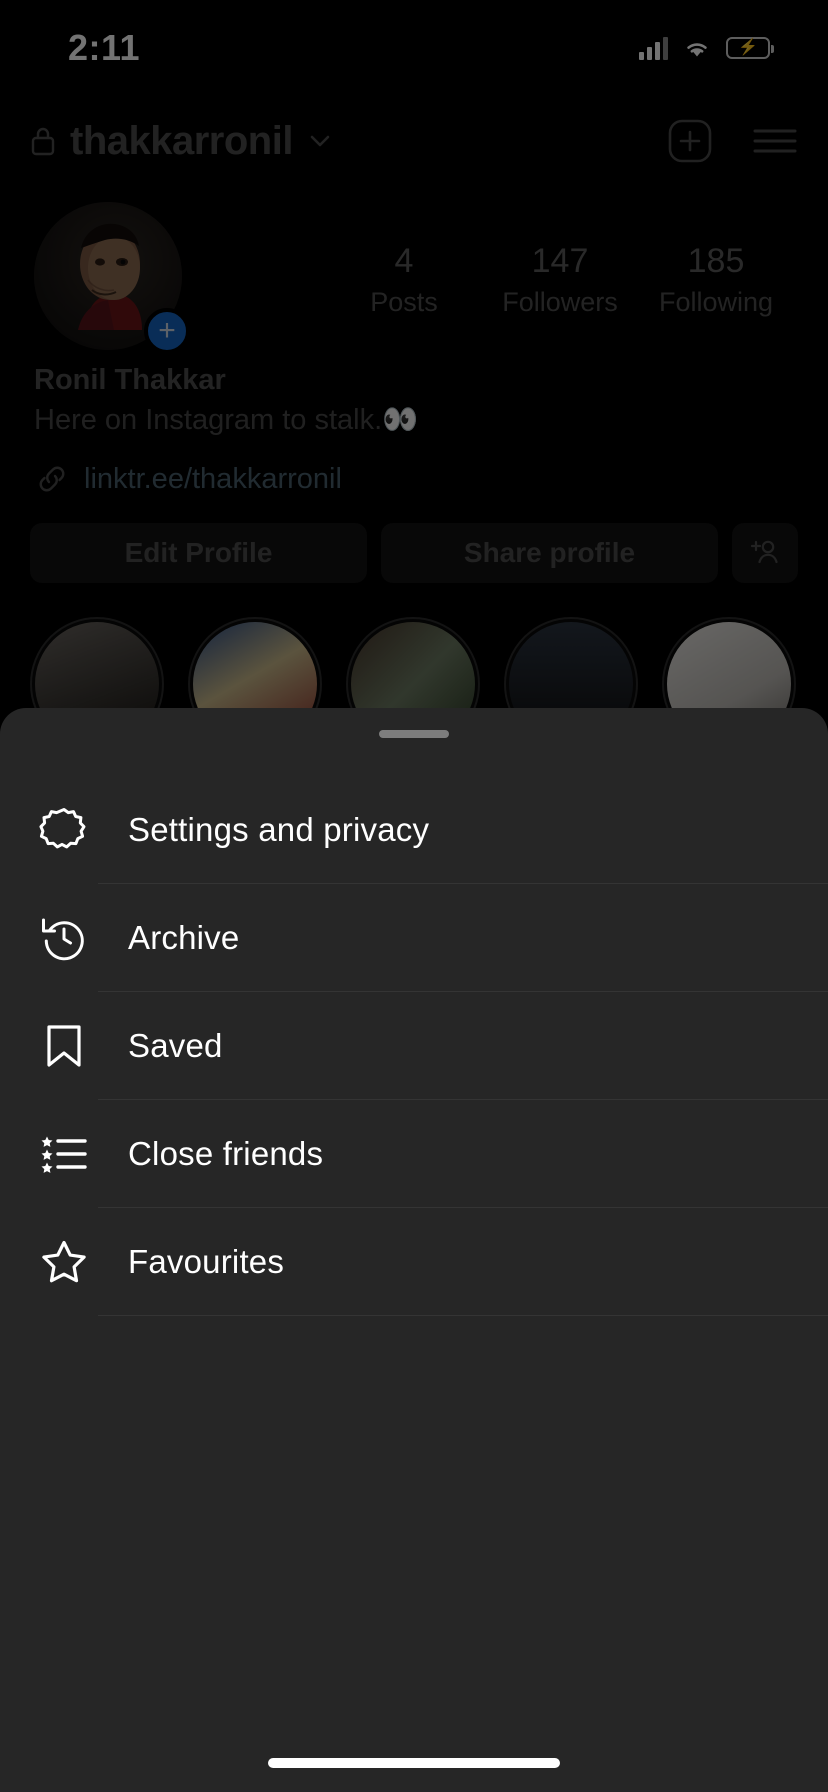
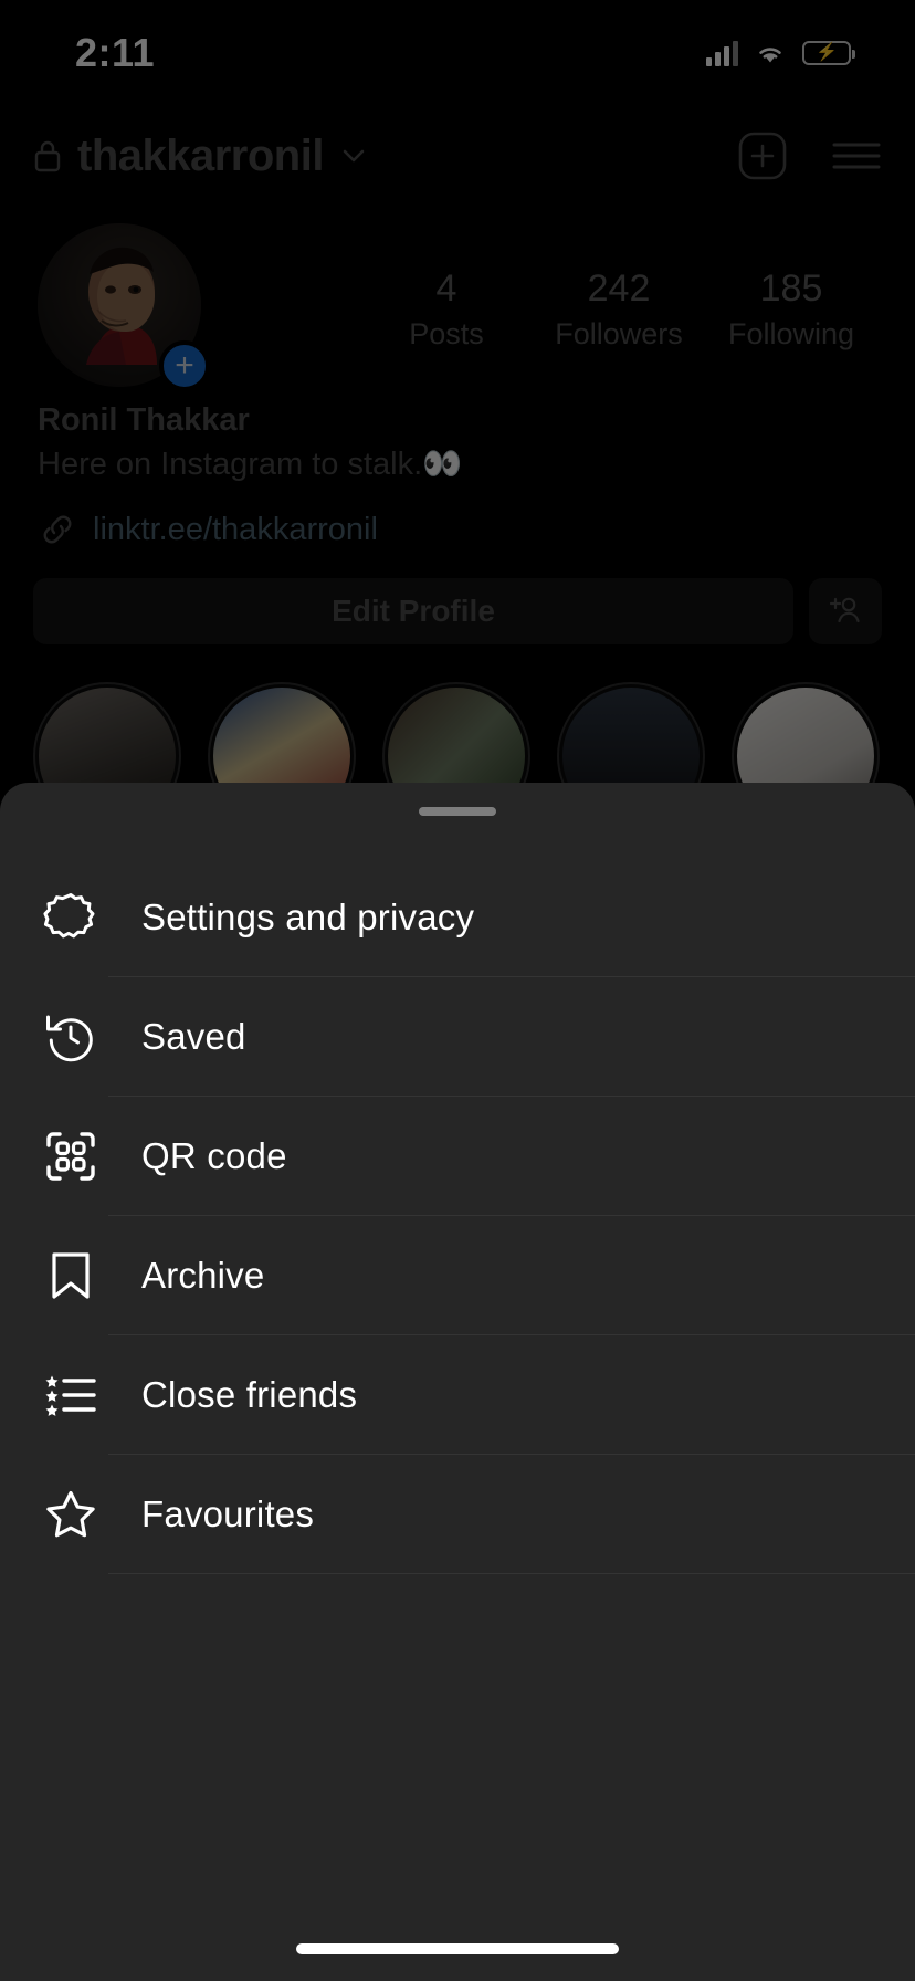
  2:11
  ⚡
  thakkarronil
  +
  4
  Posts
- 147
+ 242
  Followers
  185
  Following
  Ronil Thakkar
  Here on Instagram to stalk.👀
  linktr.ee/thakkarronil
  Edit Profile
- Share profile
  Settings and privacy
- Archive
+ Saved
+ QR code
- Saved
+ Archive
  Close friends
  Favourites
